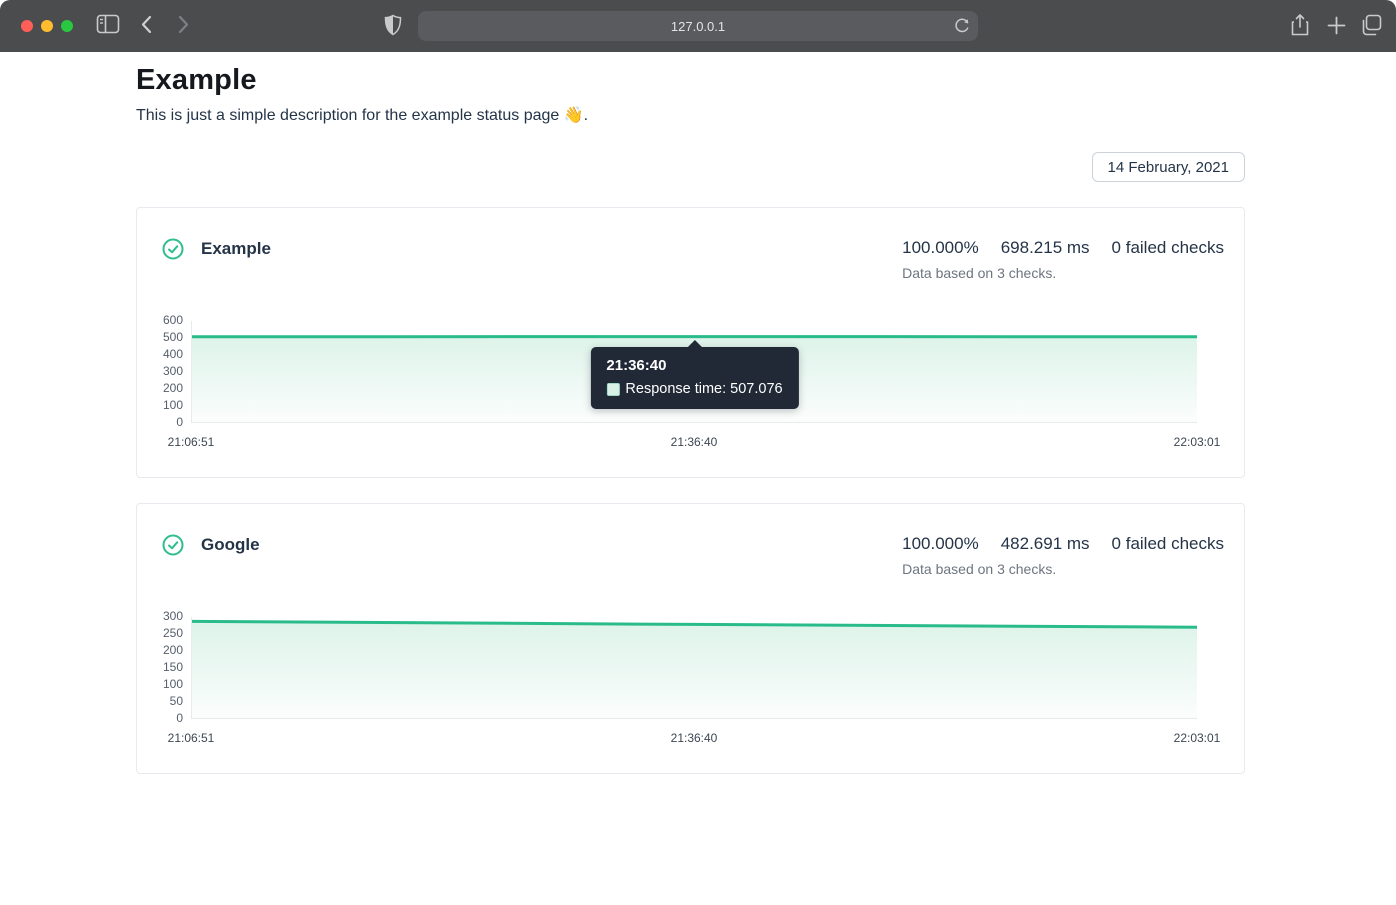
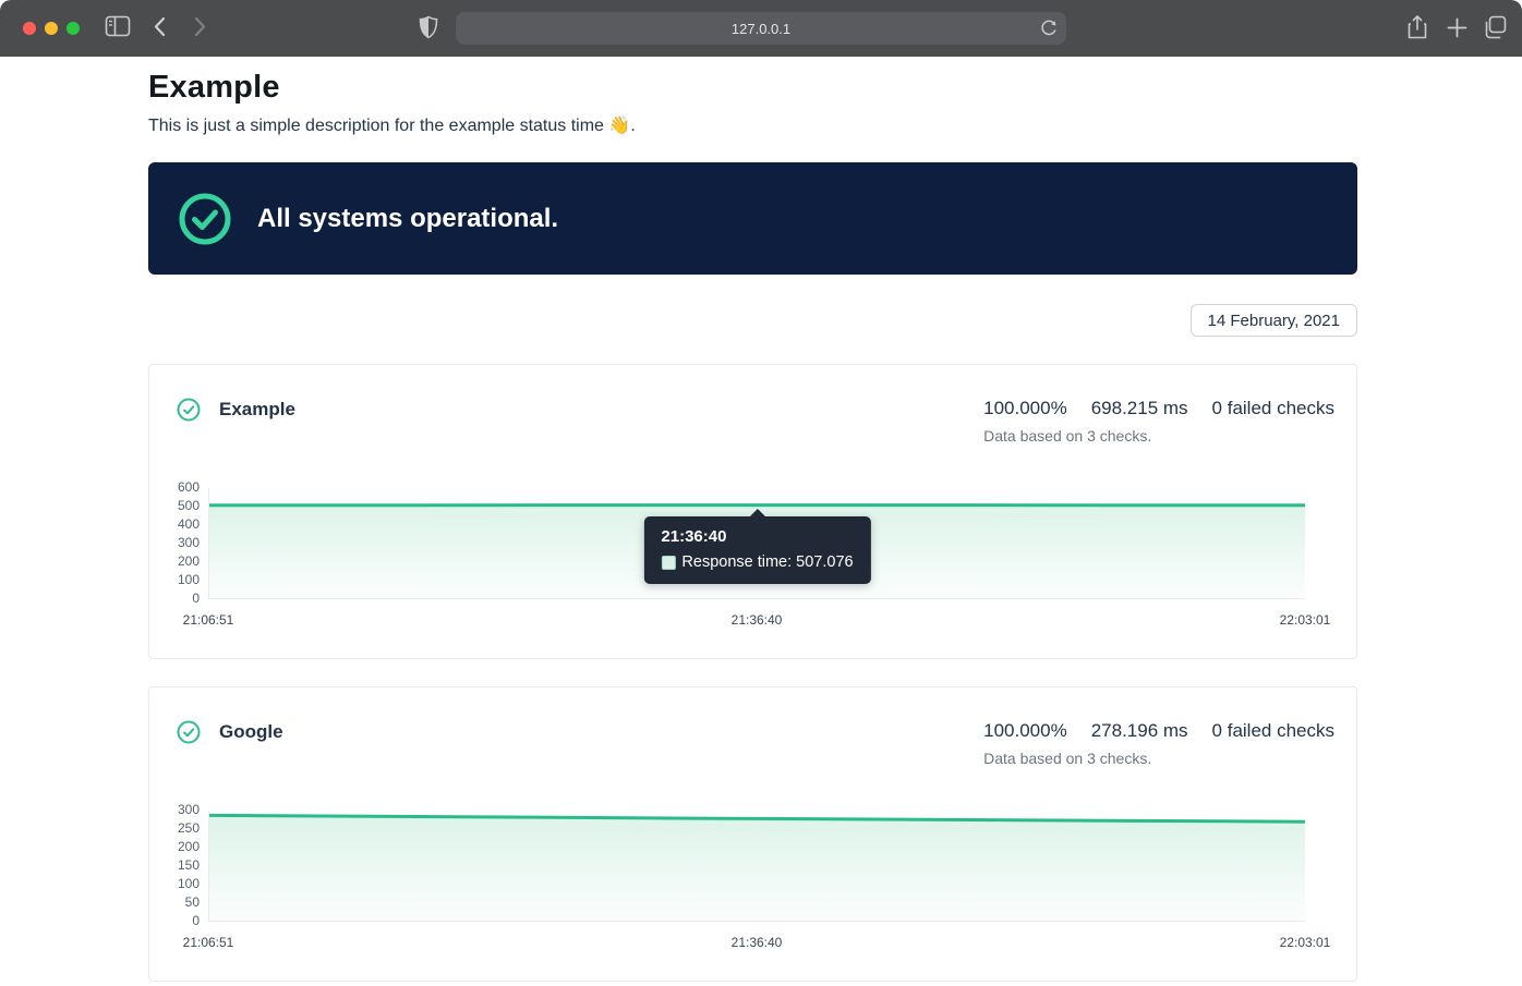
  127.0.0.1
  Example
- This is just a simple description for the example status page 👋.
+ This is just a simple description for the example status time 👋.
+ All systems operational.
  14 February, 2021
  Example
  100.000%
  698.215 ms
  0 failed checks
  Data based on 3 checks.
  600
  500
  400
  300
  200
  100
  0
  21:36:40
  Response time: 507.076
  21:06:51
  21:36:40
  22:03:01
  Google
  100.000%
- 482.691 ms
+ 278.196 ms
  0 failed checks
  Data based on 3 checks.
  300
  250
  200
  150
  100
  50
  0
  21:06:51
  21:36:40
  22:03:01
